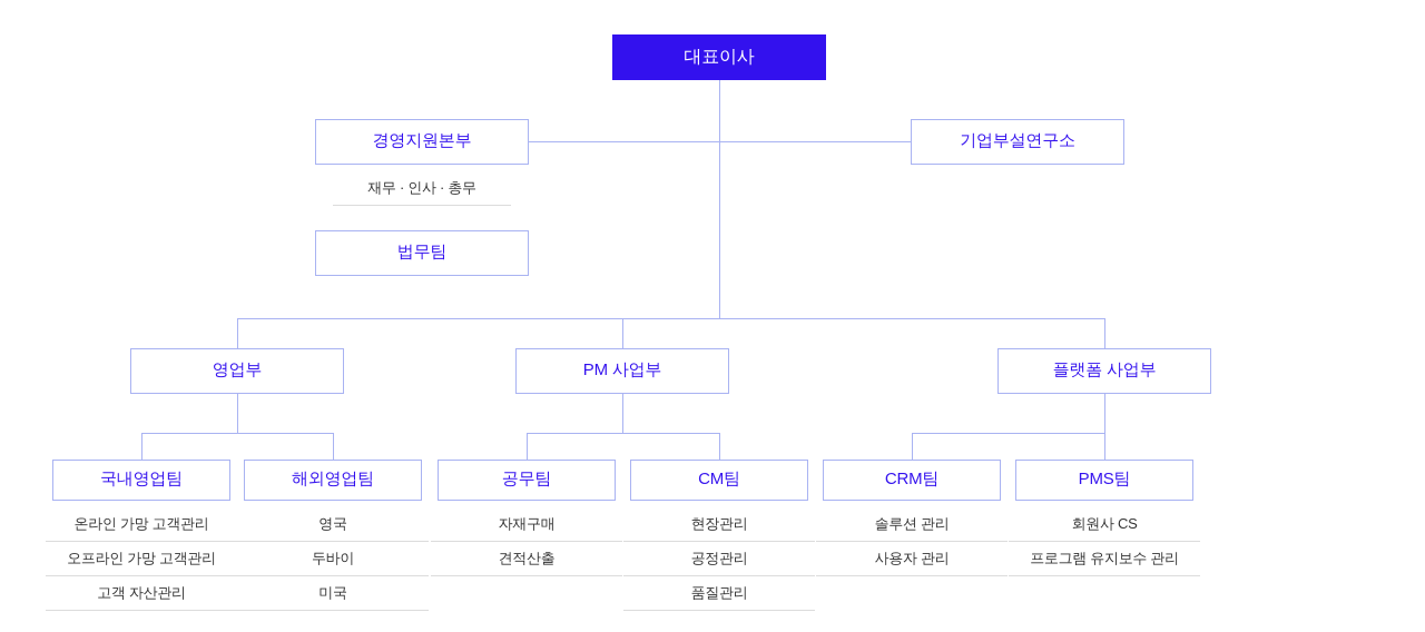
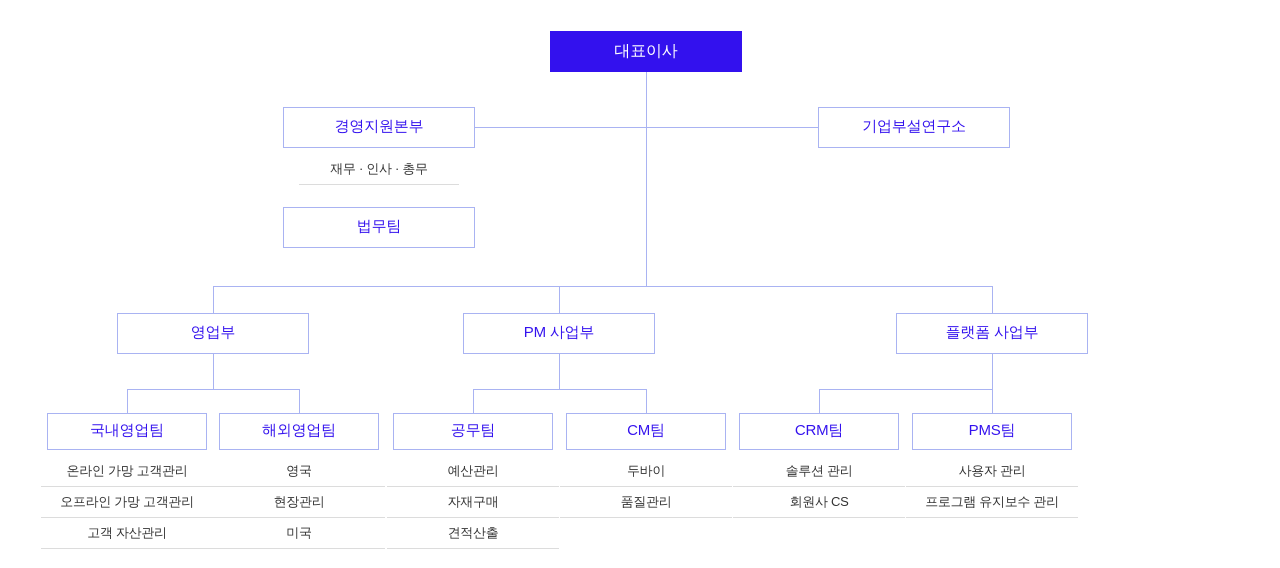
  대표이사
  경영지원본부
  재무 · 인사 · 총무
  기업부설연구소
  법무팀
  영업부
  PM 사업부
  플랫폼 사업부
  국내영업팀
  온라인 가망 고객관리
  오프라인 가망 고객관리
  고객 자산관리
  해외영업팀
  영국
- 두바이
+ 현장관리
  미국
  공무팀
+ 예산관리
  자재구매
  견적산출
  CM팀
- 현장관리
+ 두바이
- 공정관리
  품질관리
  CRM팀
  솔루션 관리
- 사용자 관리
+ 회원사 CS
  PMS팀
- 회원사 CS
+ 사용자 관리
  프로그램 유지보수 관리
